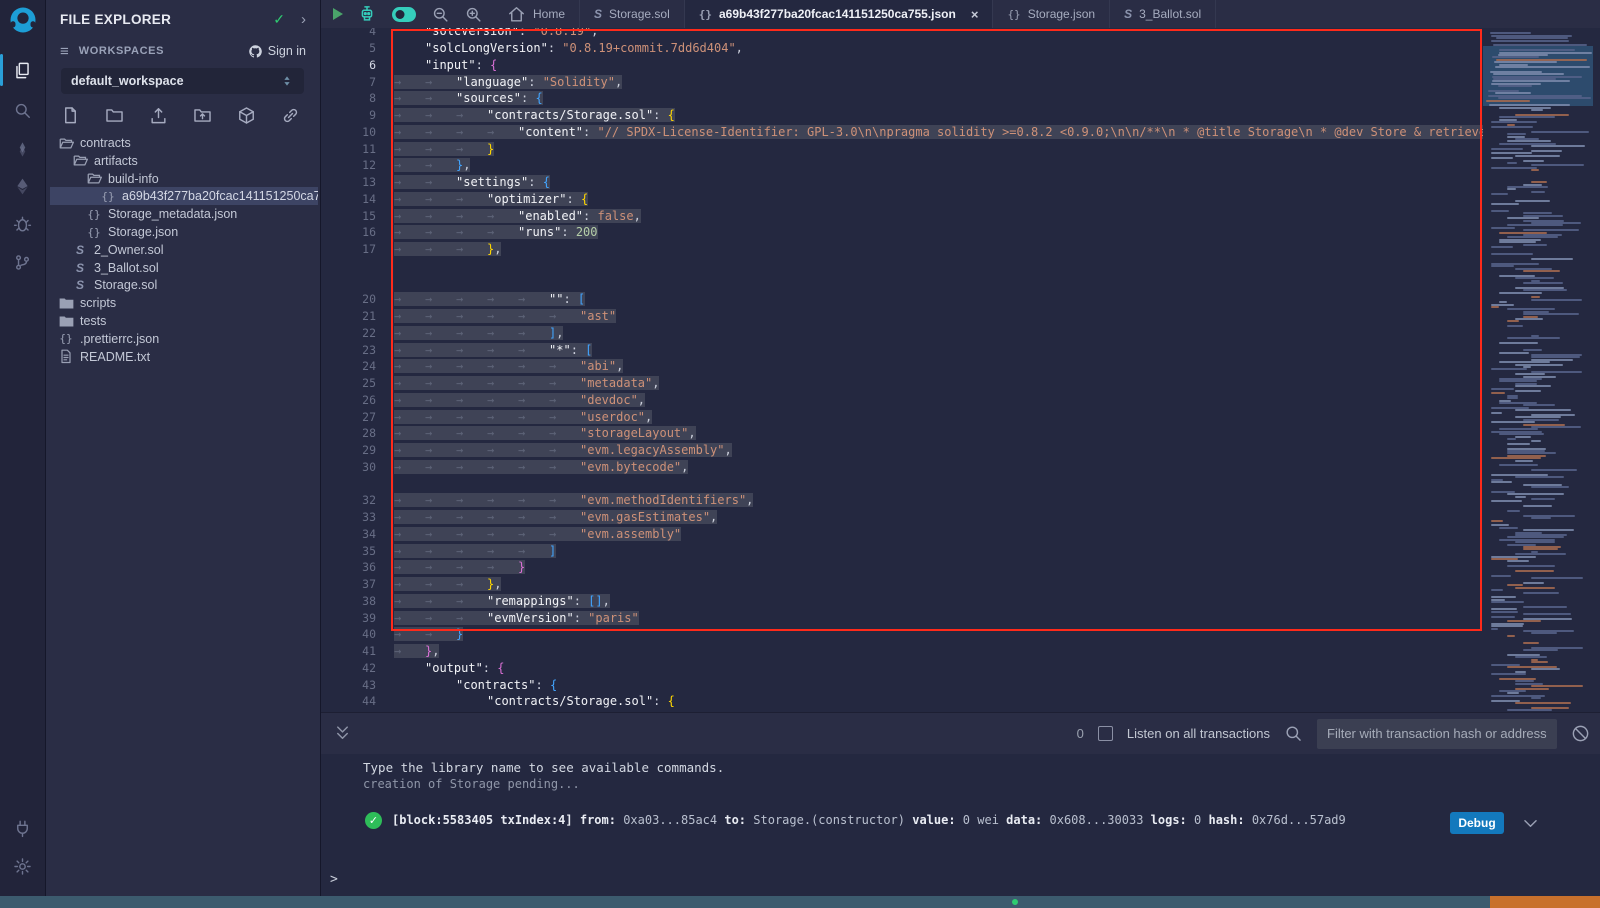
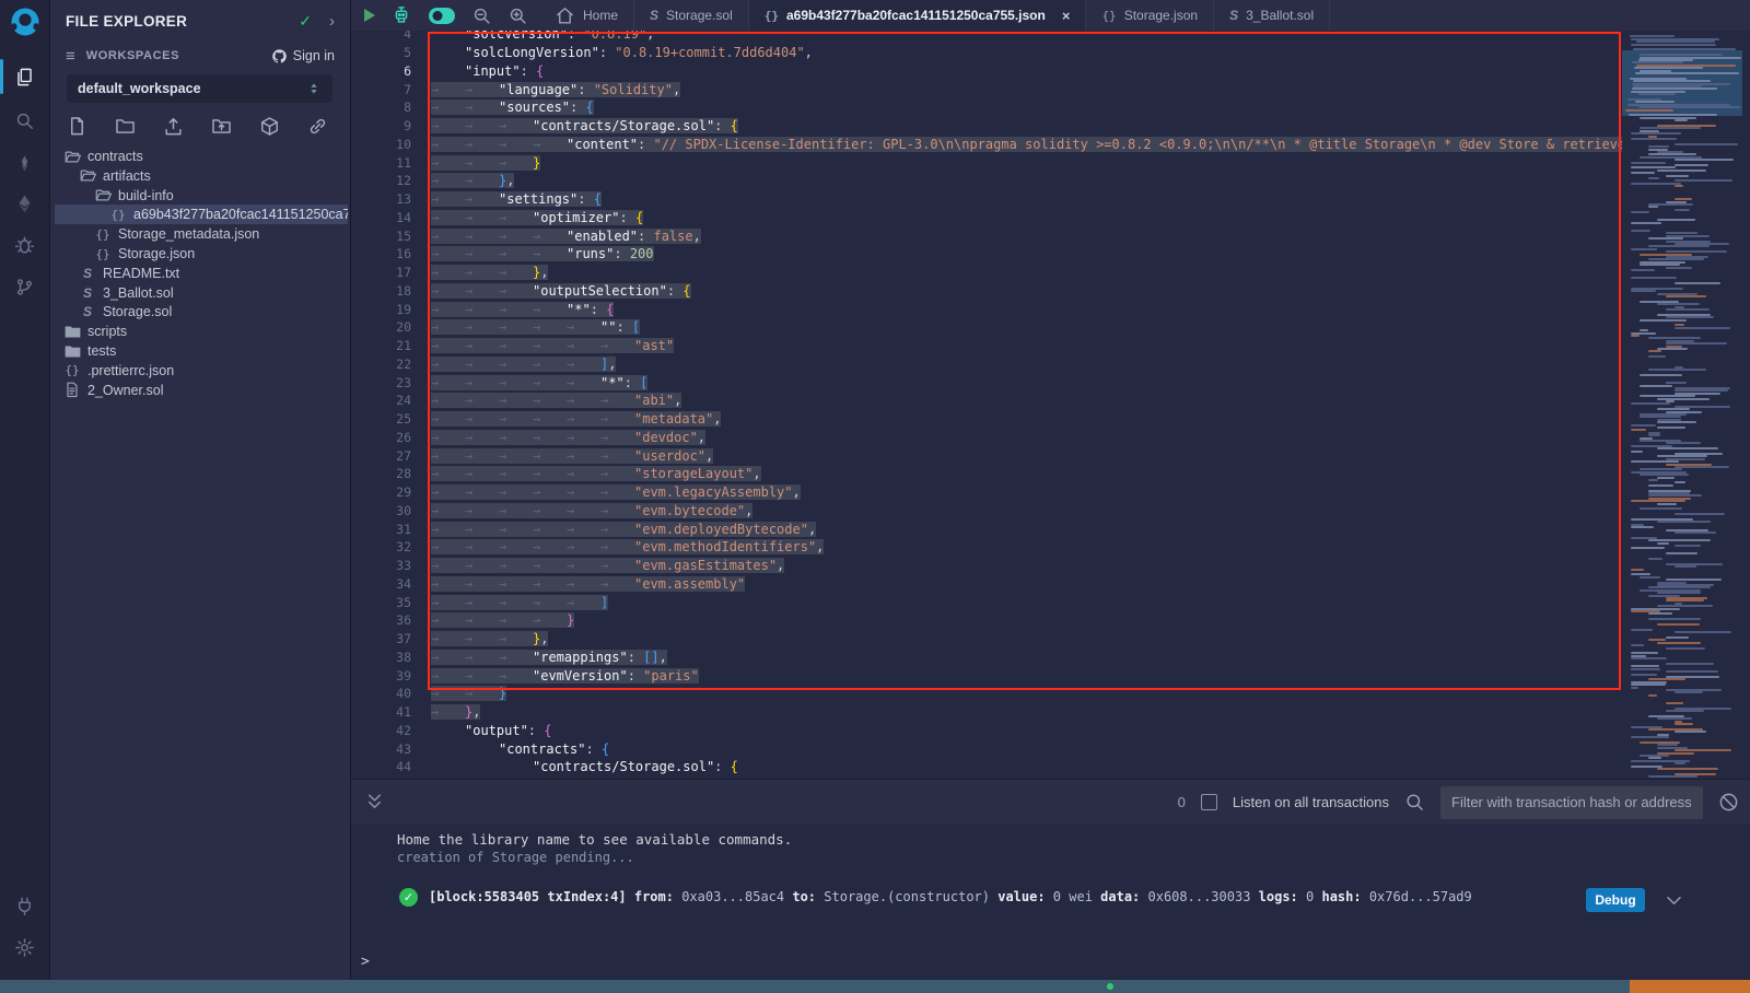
  FILE EXPLORER
  ✓
  ›
  ≡
  WORKSPACES
  Sign in
  default_workspace
  contracts
  artifacts
  build-info
  {}
  a69b43f277ba20fcac141151250ca7
  {}
  Storage_metadata.json
  {}
  Storage.json
  S
- 2_Owner.sol
+ README.txt
  S
  3_Ballot.sol
  S
  Storage.sol
  scripts
  tests
  {}
  .prettierrc.json
- README.txt
+ 2_Owner.sol
  Home
  S
  Storage.sol
  {}
  a69b43f277ba20fcac141151250ca755.json
  ×
  {}
  Storage.json
  S
  3_Ballot.sol
  4
  "solcVersion": "0.8.19",
  5
  "solcLongVersion": "0.8.19+commit.7dd6d404",
  6
  "input": {
  7
  → → "language": "Solidity",
  8
  → → "sources": {
  9
  → → → "contracts/Storage.sol": {
  10
  → → → → "content": "// SPDX-License-Identifier: GPL-3.0\n\npragma solidity >=0.8.2 <0.9.0;\n\n/**\n * @title Storage\n * @dev Store & retriev
  11
  → → → }
  12
  → → },
  13
  → → "settings": {
  14
  → → → "optimizer": {
  15
  → → → → "enabled": false,
  16
  → → → → "runs": 200
  17
  → → → },
+ 18
+ → → → "outputSelection": {
+ 19
+ → → → → "*": {
  20
  → → → → → "": [
  21
  → → → → → → "ast"
  22
  → → → → → ],
  23
  → → → → → "*": [
  24
  → → → → → → "abi",
  25
  → → → → → → "metadata",
  26
  → → → → → → "devdoc",
  27
  → → → → → → "userdoc",
  28
  → → → → → → "storageLayout",
  29
  → → → → → → "evm.legacyAssembly",
  30
  → → → → → → "evm.bytecode",
+ 31
+ → → → → → → "evm.deployedBytecode",
  32
  → → → → → → "evm.methodIdentifiers",
  33
  → → → → → → "evm.gasEstimates",
  34
  → → → → → → "evm.assembly"
  35
  → → → → → ]
  36
  → → → → }
  37
  → → → },
  38
  → → → "remappings": [],
  39
  → → → "evmVersion": "paris"
  40
  → → }
  41
  → },
  42
  "output": {
  43
  "contracts": {
  44
  "contracts/Storage.sol": {
  0
  Listen on all transactions
  Filter with transaction hash or address
- Type the library name to see available commands.
+ Home the library name to see available commands.
  creation of Storage pending...
  ✓
  [block:5583405 txIndex:4] from: 0xa03...85ac4 to: Storage.(constructor) value: 0 wei data: 0x608...30033 logs: 0 hash: 0x76d...57ad9
  Debug
  >
